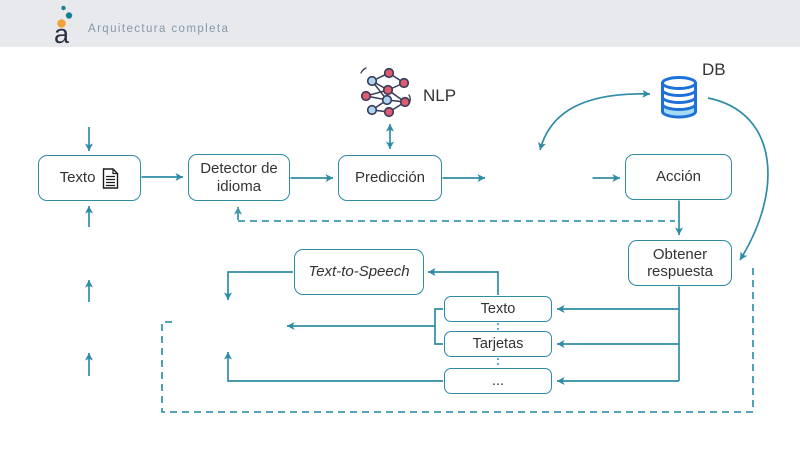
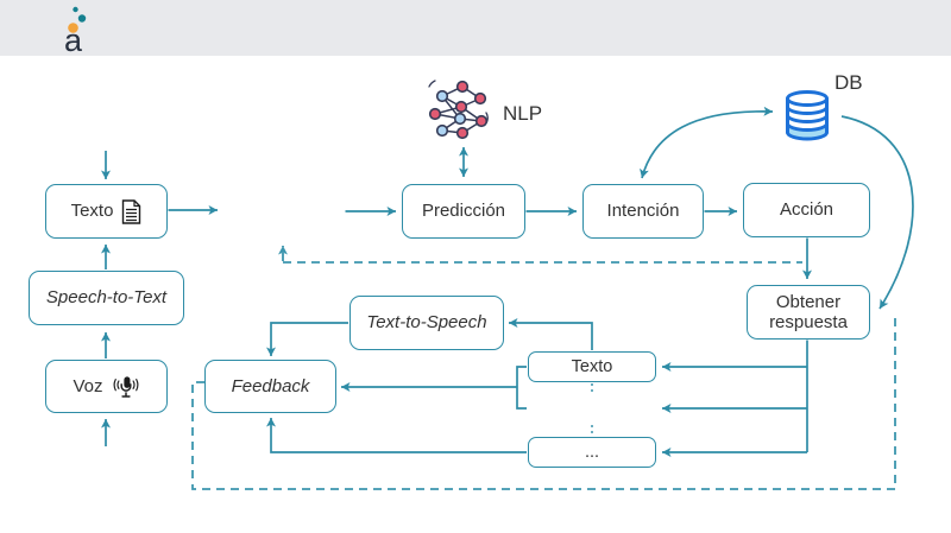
  a
- Arquitectura completa
  NLP
  DB
  Texto
- Detector de idioma
  Predicción
+ Intención
  Acción
+ Speech-to-Text
+ Voz
  Obtener respuesta
  Text-to-Speech
  Texto
- Tarjetas
  ...
+ Feedback
